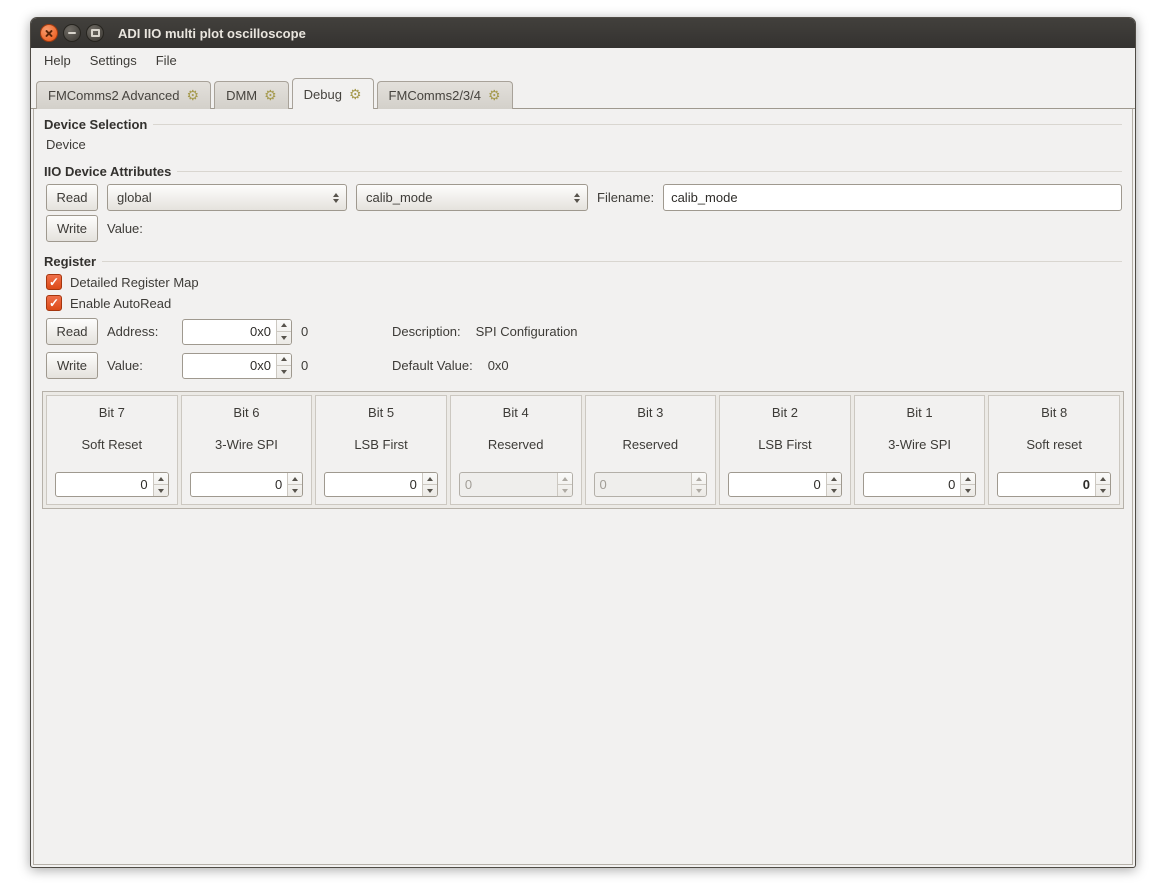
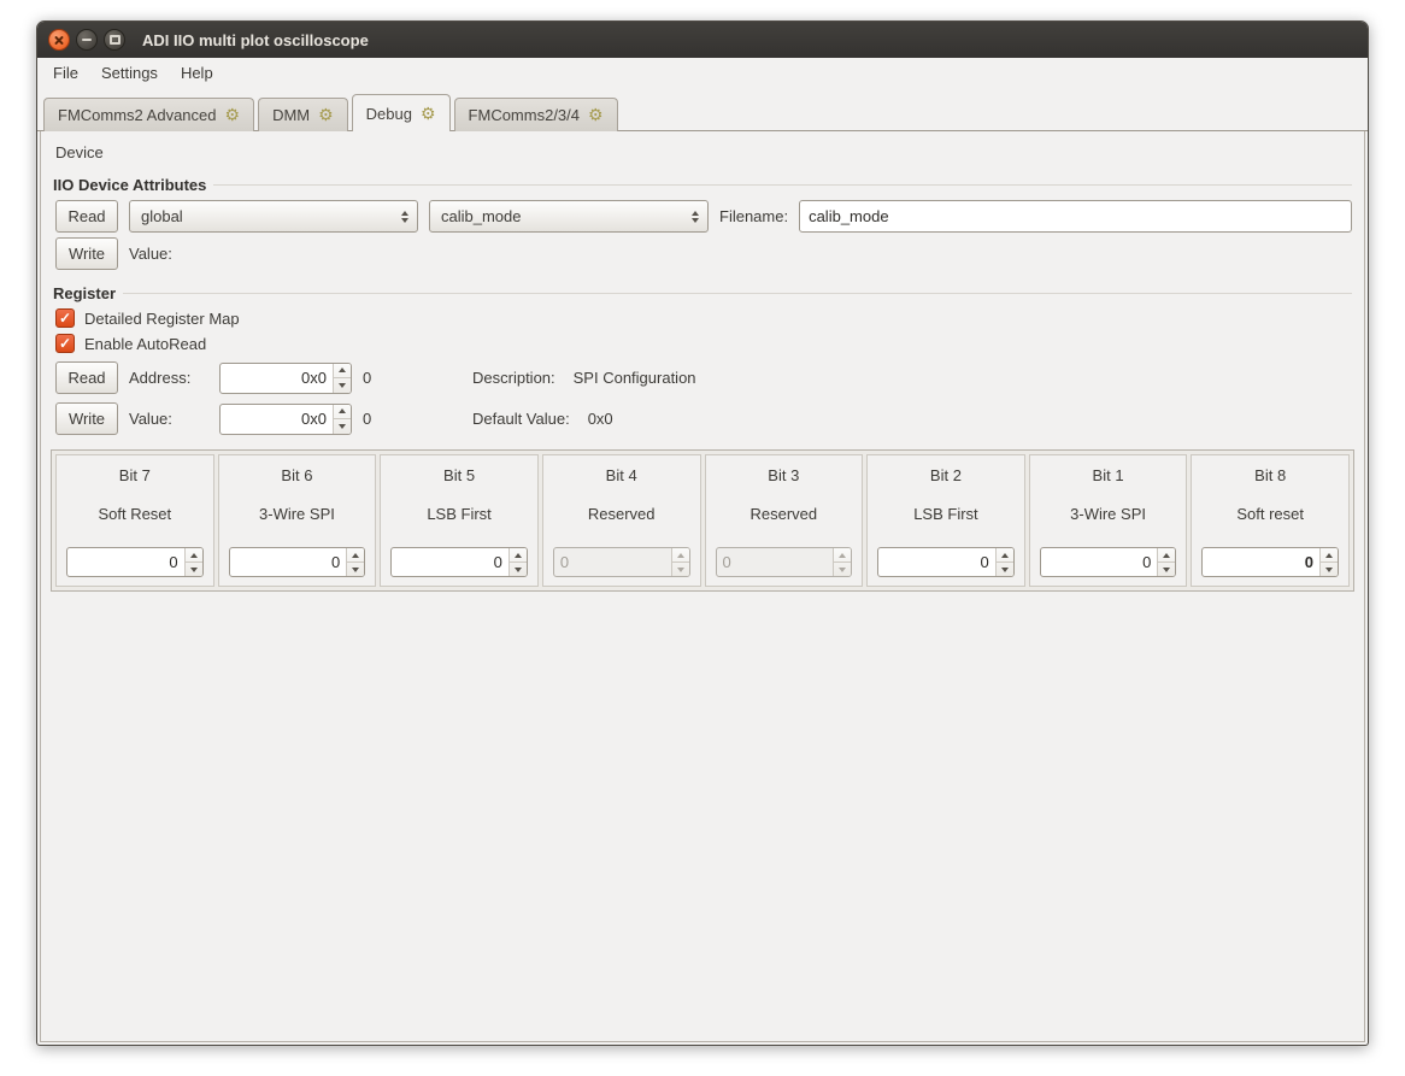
  ADI IIO multi plot oscilloscope
- Help
+ File
  Settings
- File
+ Help
  FMComms2 Advanced
  DMM
  Debug
  FMComms2/3/4
- Device Selection
  Device
  IIO Device Attributes
  Read
  global
  calib_mode
  Filename:
  calib_mode
  Write
  Value:
  Register
  Detailed Register Map
  Enable AutoRead
  Read
  Address:
  0x0
  0
  Description:
  SPI Configuration
  Write
  Value:
  0x0
  0
  Default Value:
  0x0
  Bit 7
  Soft Reset
  0
  Bit 6
  3-Wire SPI
  0
  Bit 5
  LSB First
  0
  Bit 4
  Reserved
  0
  Bit 3
  Reserved
  0
  Bit 2
  LSB First
  0
  Bit 1
  3-Wire SPI
  0
  Bit 8
  Soft reset
  0
